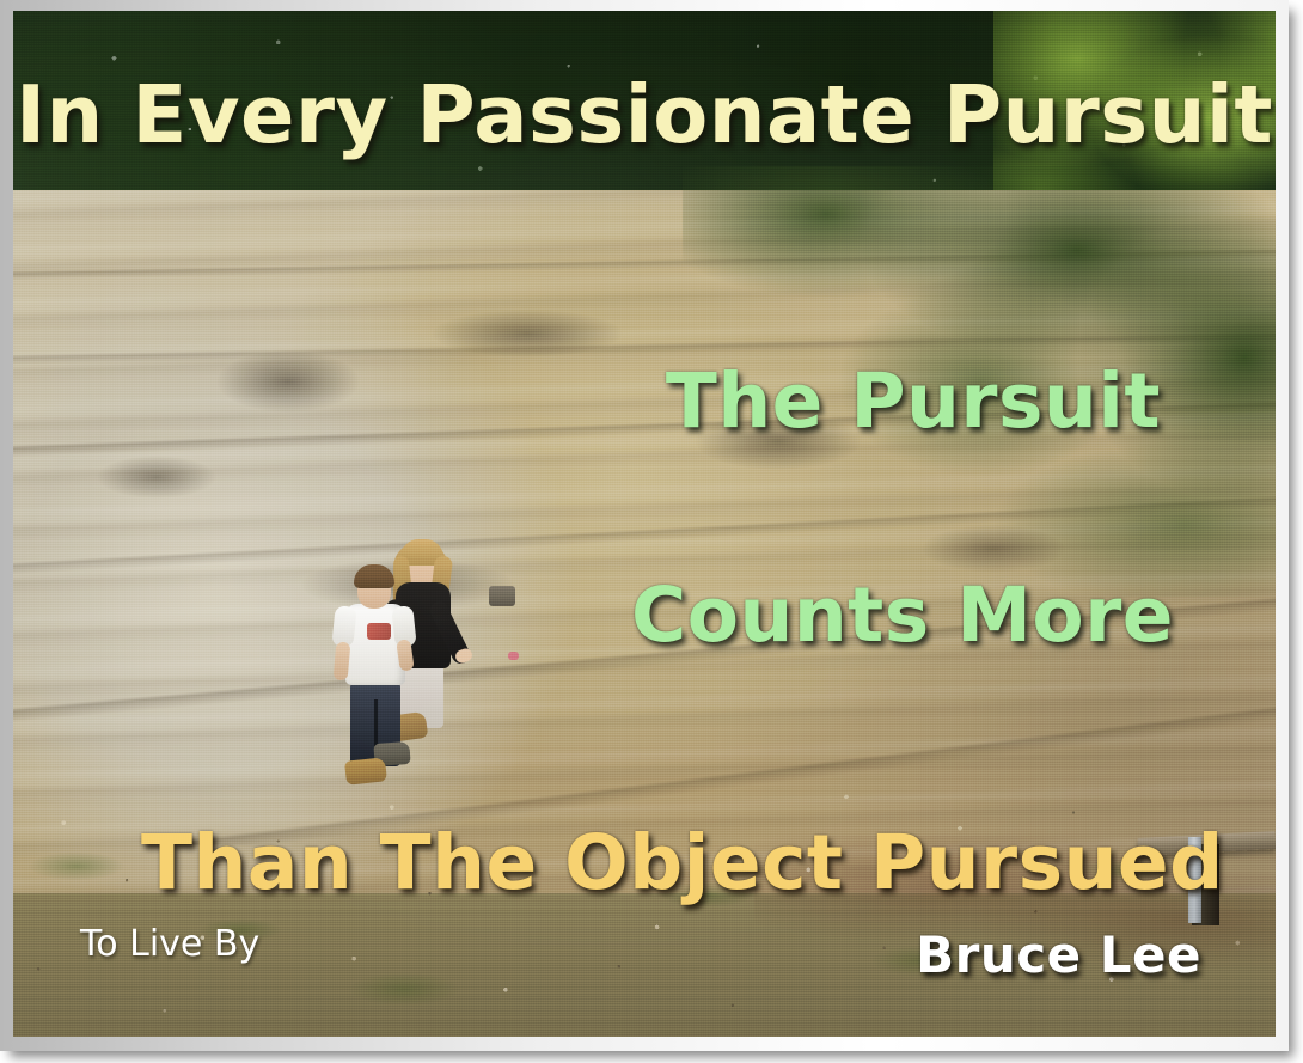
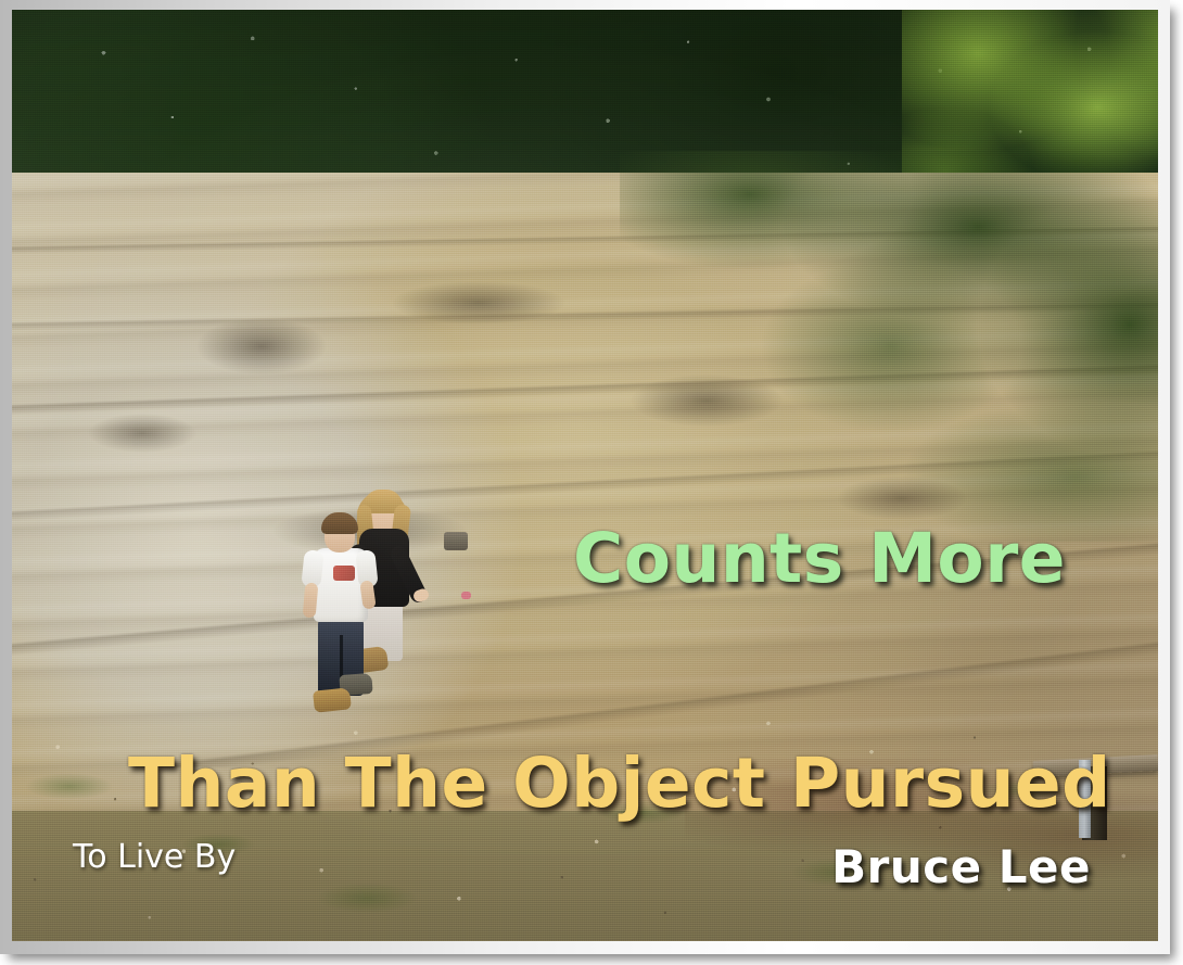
- In Every Passionate Pursuit
- The Pursuit
  Counts More
  Than The Object Pursued
  Bruce Lee
  To Live By
